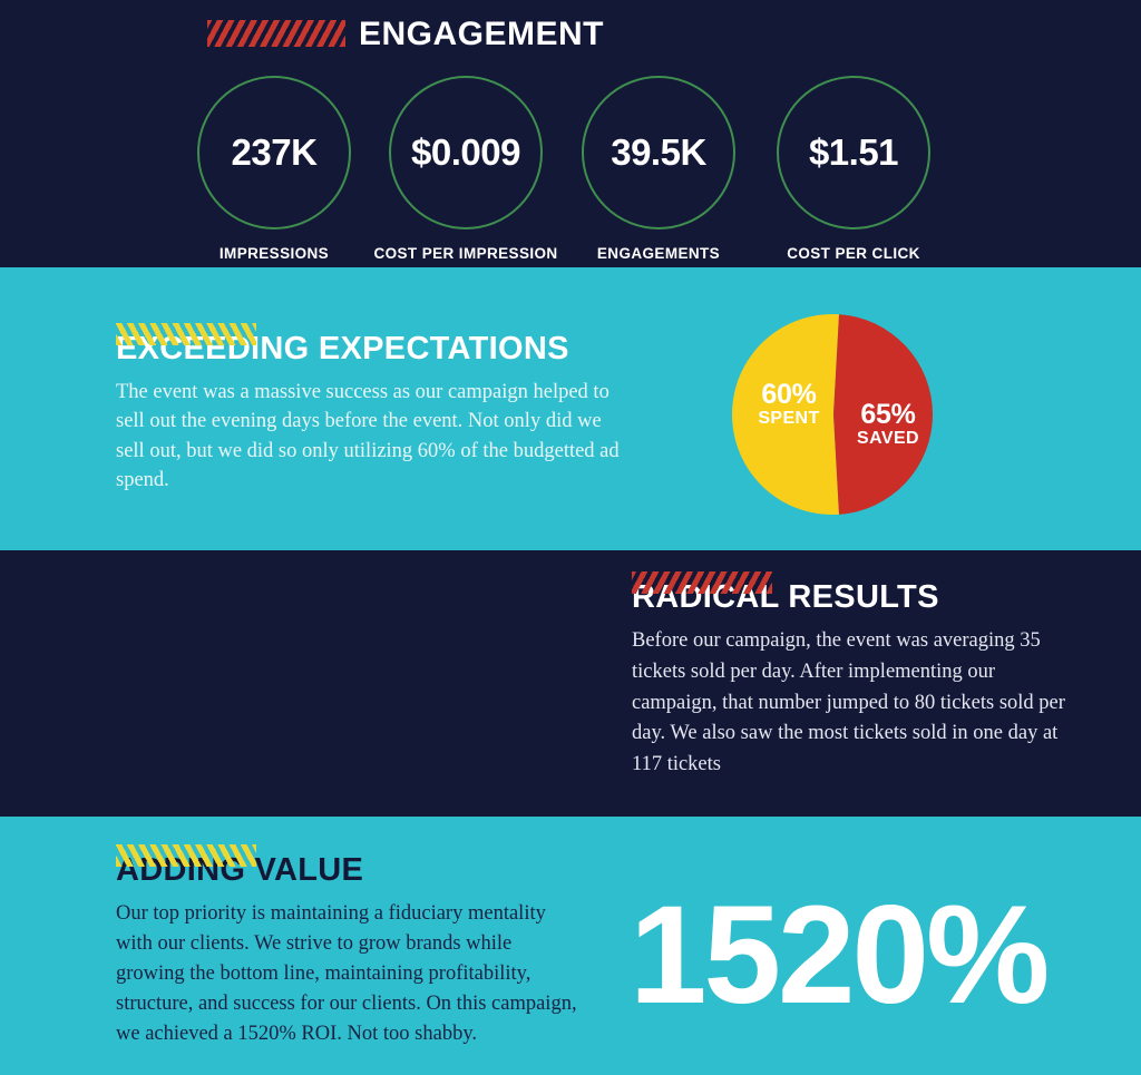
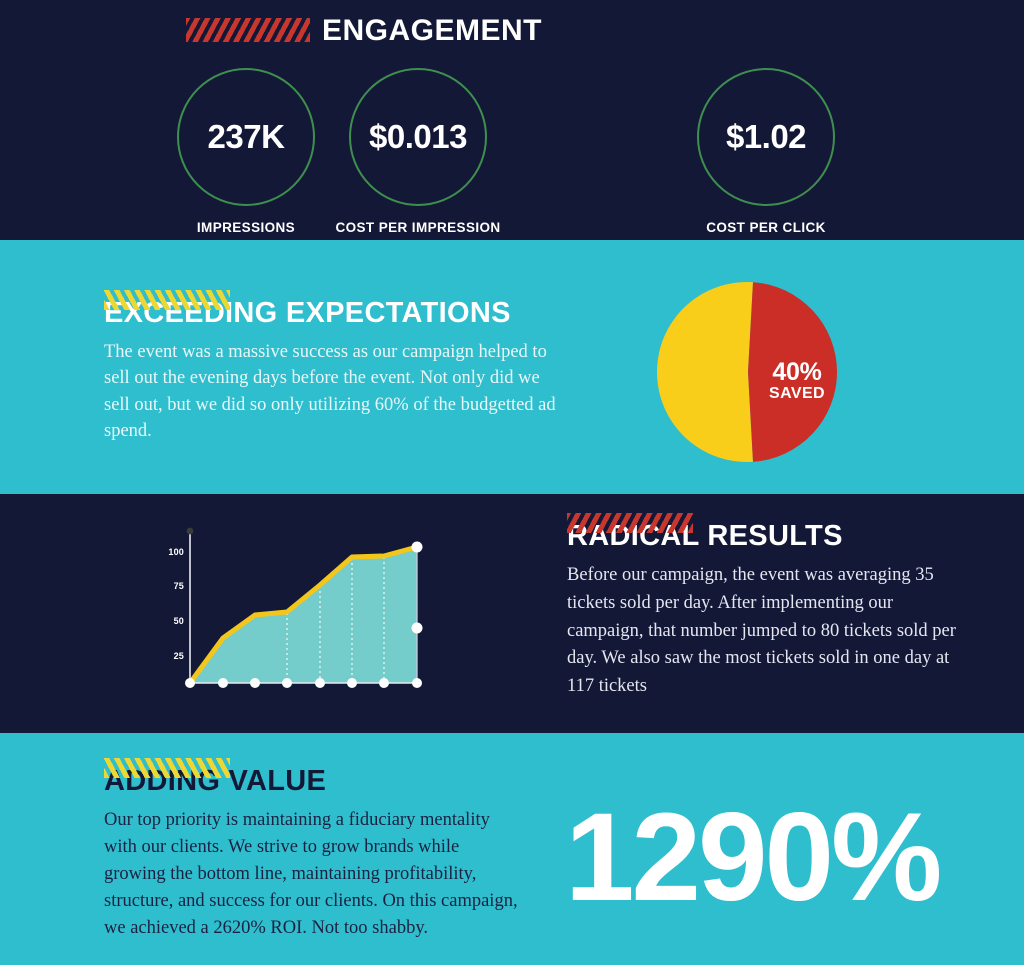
  ENGAGEMENT
  237K
  IMPRESSIONS
- $0.009
+ $0.013
  COST PER IMPRESSION
- 39.5K
- ENGAGEMENTS
- $1.51
+ $1.02
  COST PER CLICK
  EXCEEDING EXPECTATIONS
  The event was a massive success as our campaign helped to sell out the evening days before the event. Not only did we sell out, but we did so only utilizing 60% of the budgetted ad spend.
- 60%
- SPENT
- 65%
+ 40%
  SAVED
+ 100
+ 75
+ 50
+ 25
  RADICAL RESULTS
  Before our campaign, the event was averaging 35 tickets sold per day. After implementing our campaign, that number jumped to 80 tickets sold per day. We also saw the most tickets sold in one day at 117 tickets
  ADDING VALUE
- Our top priority is maintaining a fiduciary mentality with our clients. We strive to grow brands while growing the bottom line, maintaining profitability, structure, and success for our clients. On this campaign, we achieved a 1520% ROI. Not too shabby.
+ Our top priority is maintaining a fiduciary mentality with our clients. We strive to grow brands while growing the bottom line, maintaining profitability, structure, and success for our clients. On this campaign, we achieved a 2620% ROI. Not too shabby.
- 1520%
+ 1290%
